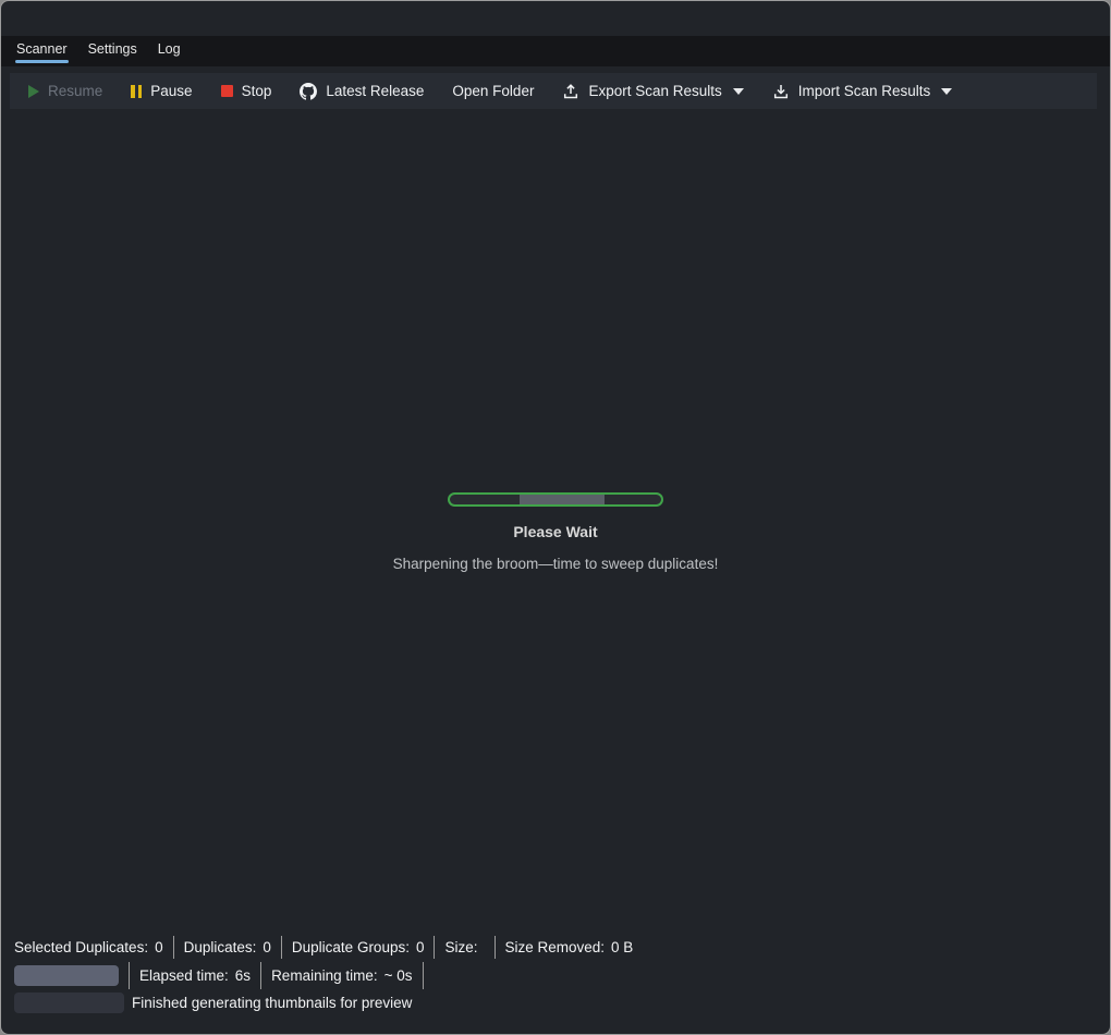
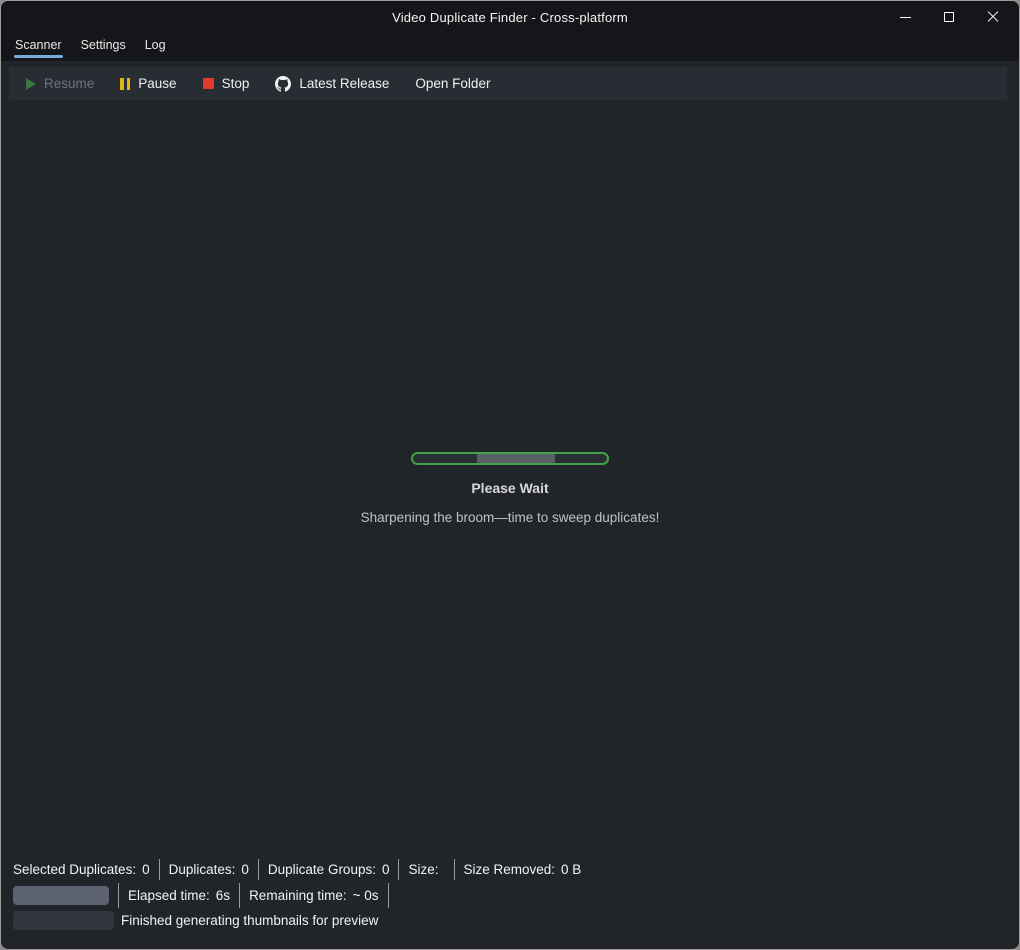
+ Video Duplicate Finder - Cross-platform
  Scanner
  Settings
  Log
  Resume
  Pause
  Stop
  Latest Release
  Open Folder
- Export Scan Results
- Import Scan Results
  Please Wait
  Sharpening the broom—time to sweep duplicates!
  Selected Duplicates:
  0
  Duplicates:
  0
  Duplicate Groups:
  0
  Size:
  Size Removed:
  0 B
  Elapsed time:
  6s
  Remaining time:
  ~ 0s
  Finished generating thumbnails for preview
